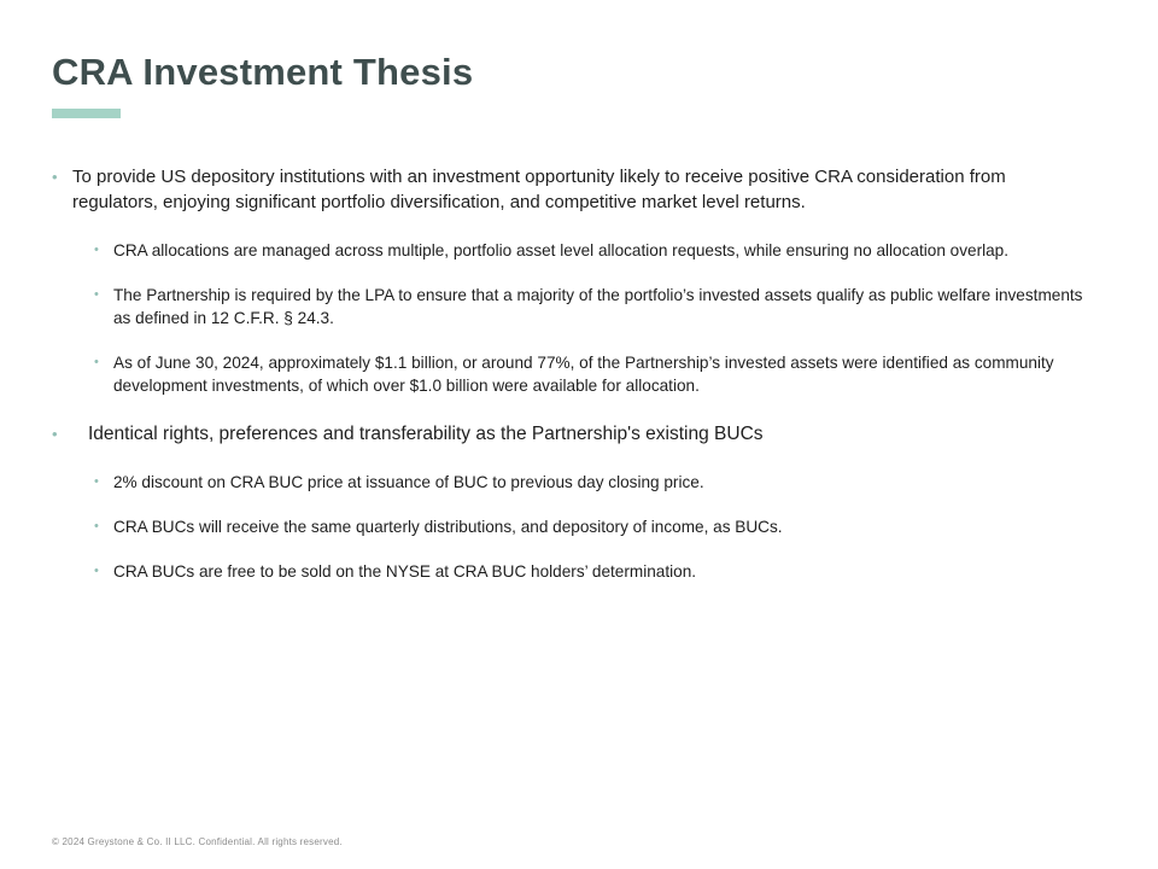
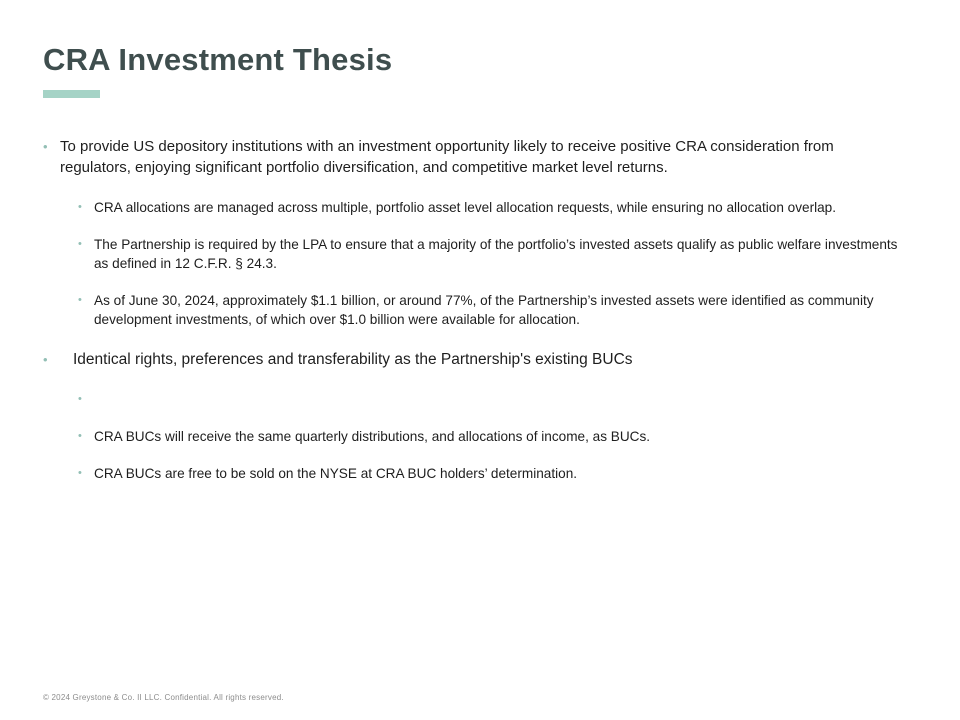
  CRA Investment Thesis
  •
  To provide US depository institutions with an investment opportunity likely to receive positive CRA consideration from regulators, enjoying significant portfolio diversification, and competitive market level returns.
  •
  CRA allocations are managed across multiple, portfolio asset level allocation requests, while ensuring no allocation overlap.
  •
  The Partnership is required by the LPA to ensure that a majority of the portfolio’s invested assets qualify as public welfare investments as defined in 12 C.F.R. § 24.3.
  •
  As of June 30, 2024, approximately $1.1 billion, or around 77%, of the Partnership’s invested assets were identified as community development investments, of which over $1.0 billion were available for allocation.
  •
  Identical rights, preferences and transferability as the Partnership's existing BUCs
  •
- 2% discount on CRA BUC price at issuance of BUC to previous day closing price.
  •
- CRA BUCs will receive the same quarterly distributions, and depository of income, as BUCs.
+ CRA BUCs will receive the same quarterly distributions, and allocations of income, as BUCs.
  •
  CRA BUCs are free to be sold on the NYSE at CRA BUC holders’ determination.
  © 2024 Greystone & Co. II LLC. Confidential. All rights reserved.
